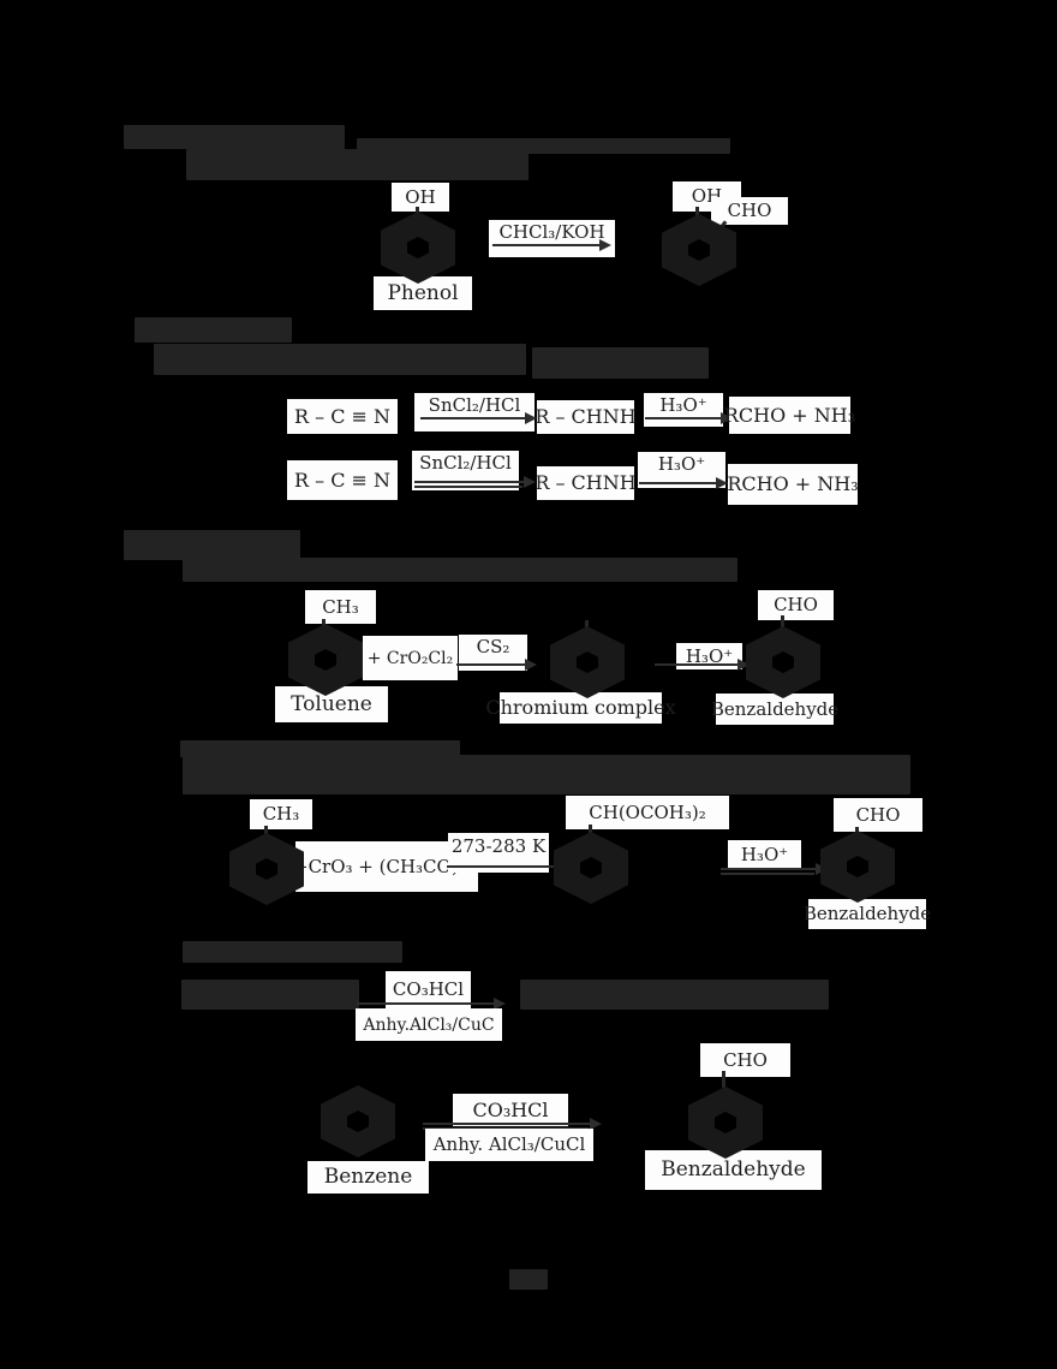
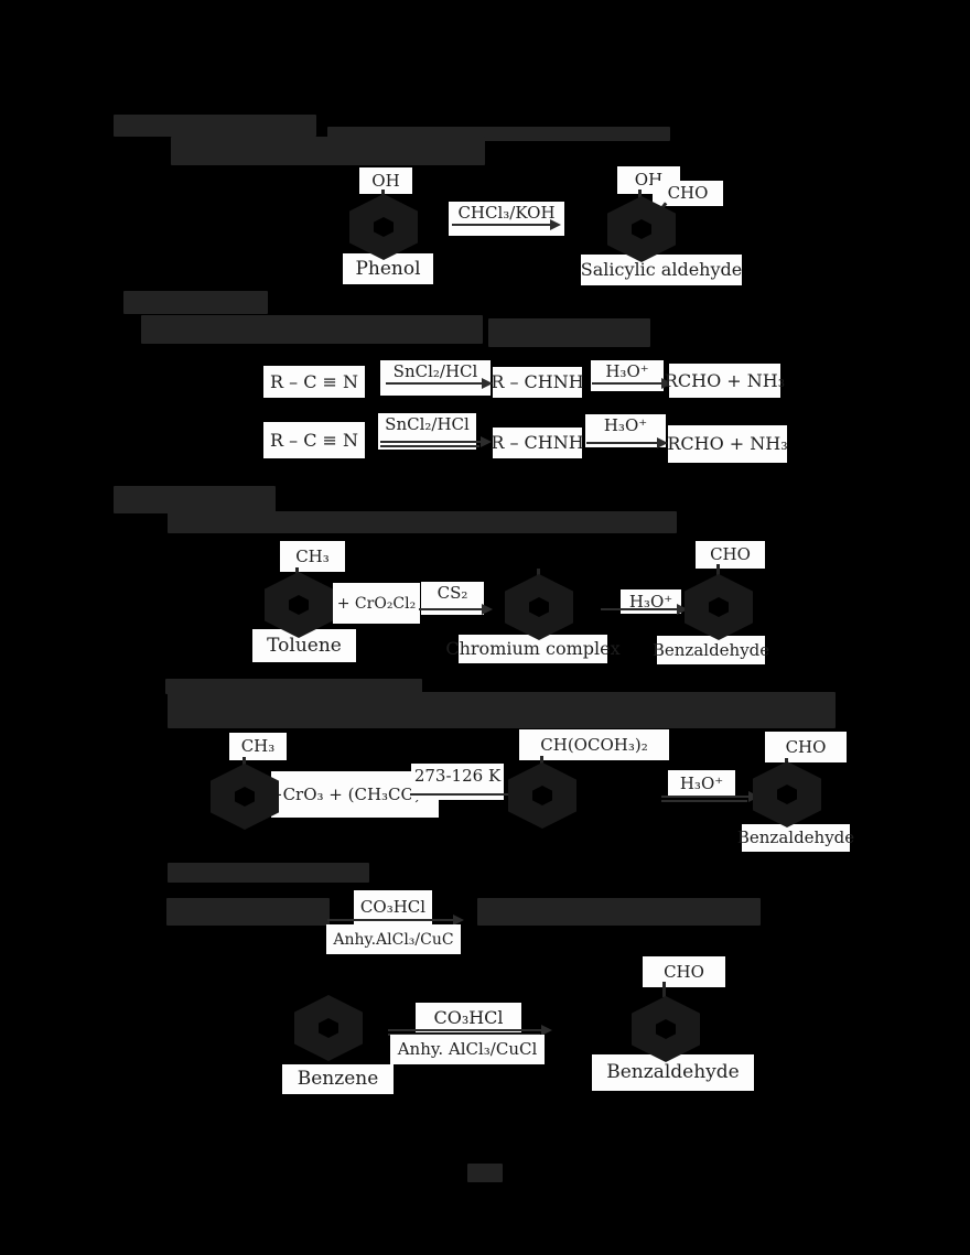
  OH
  Phenol
  CHCl₃/KOH
  OH
  CHO
+ Salicylic aldehyde
  R – C ≡ N
  SnCl₂/HCl
  R – CHNH
  H₃O⁺
  RCHO + NH₃
  R – C ≡ N
  SnCl₂/HCl
  R – CHNH
  H₃O⁺
  RCHO + NH₃
  CH₃
  Toluene
  + CrO₂Cl₂
  CS₂
  Chromium complex
  H₃O⁺
  CHO
  Benzaldehyde
  CH₃
  CrO₃ + (CH₃CO
- 273-283 K
+ 273-126 K
  CH(OCOH₃)₂
  H₃O⁺
  CHO
  Benzaldehyde
  CO₃HCl
  Anhy.AlCl₃/CuC
  Benzene
  CO₃HCl
  Anhy. AlCl₃/CuCl
  CHO
  Benzaldehyde
